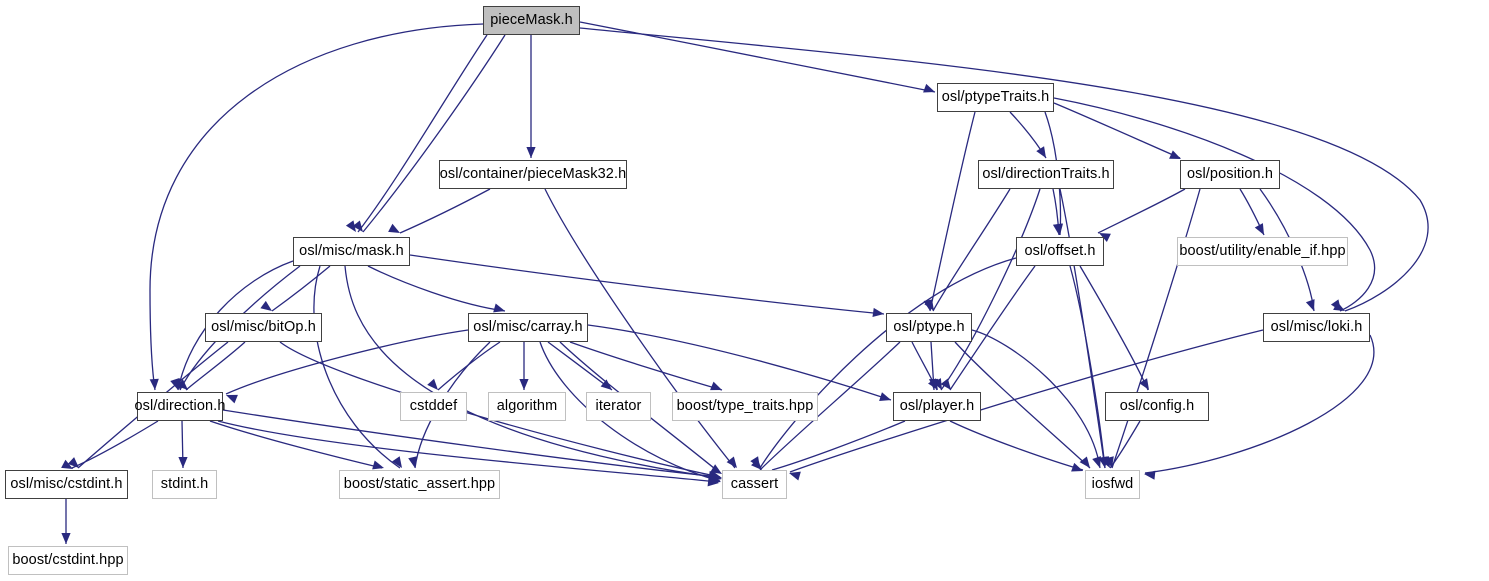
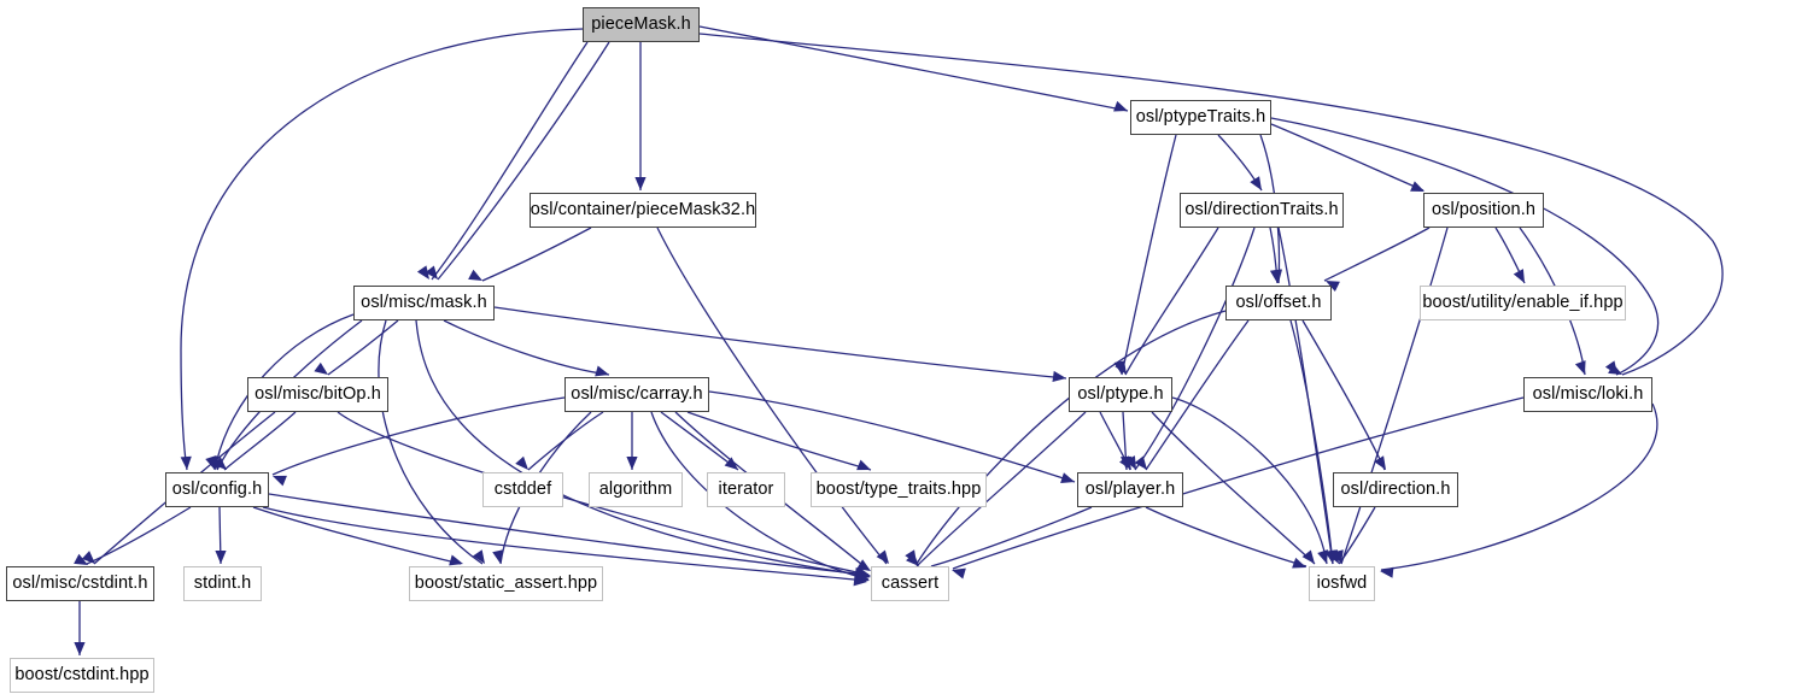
  pieceMask.h
  osl/ptypeTraits.h
  osl/container/pieceMask32.h
  osl/directionTraits.h
  osl/position.h
  osl/misc/mask.h
  osl/offset.h
  boost/utility/enable_if.hpp
  osl/misc/bitOp.h
  osl/misc/carray.h
  osl/ptype.h
  osl/misc/loki.h
- osl/direction.h
+ osl/config.h
  cstddef
  algorithm
  iterator
  boost/type_traits.hpp
  osl/player.h
- osl/config.h
+ osl/direction.h
  osl/misc/cstdint.h
  stdint.h
  boost/static_assert.hpp
  cassert
  iosfwd
  boost/cstdint.hpp
